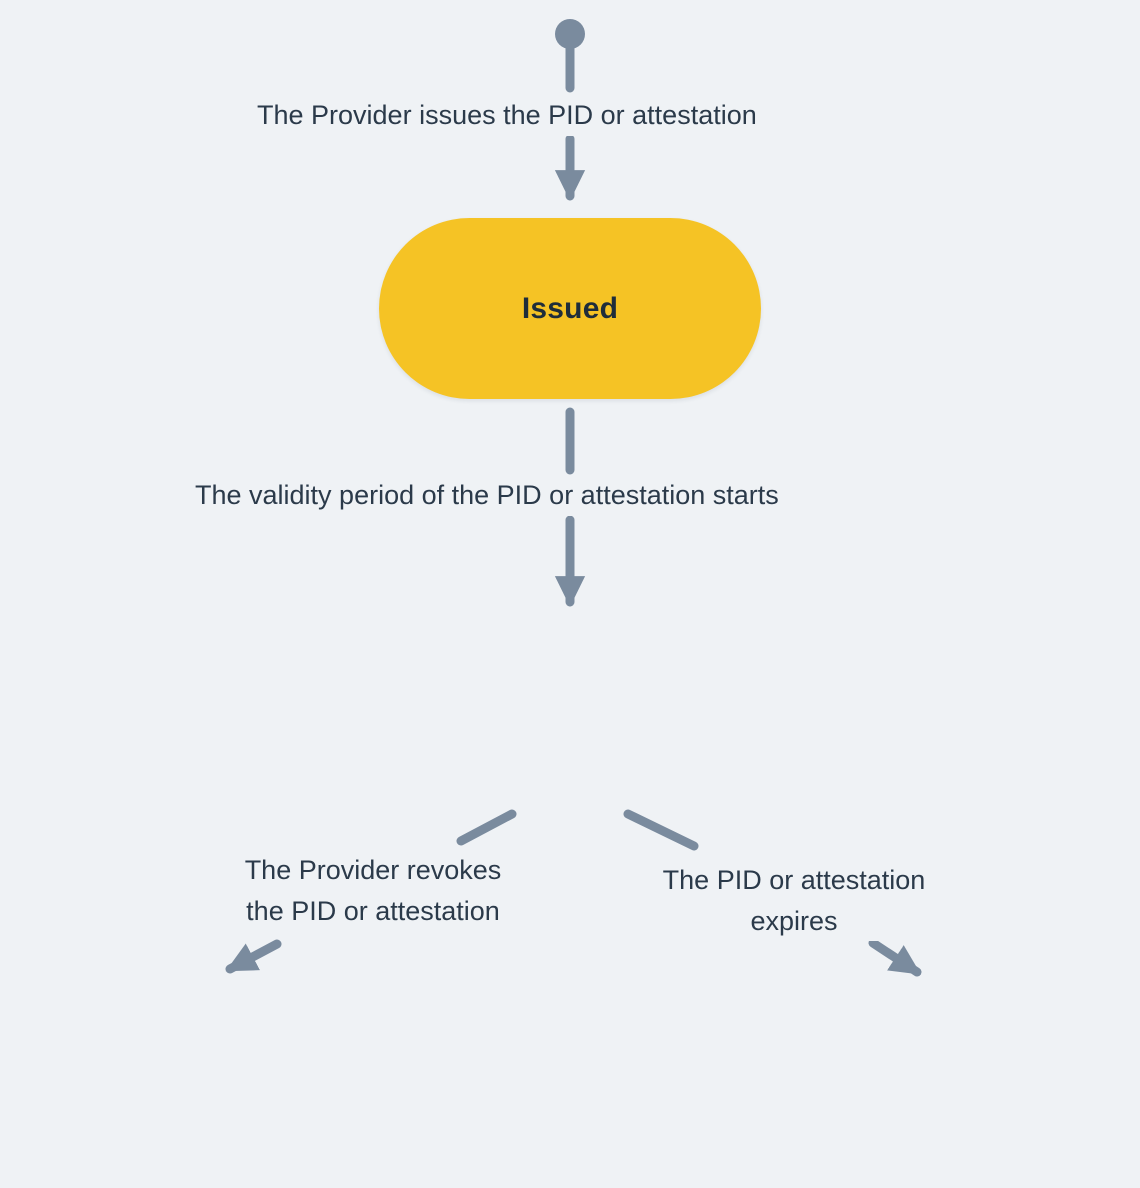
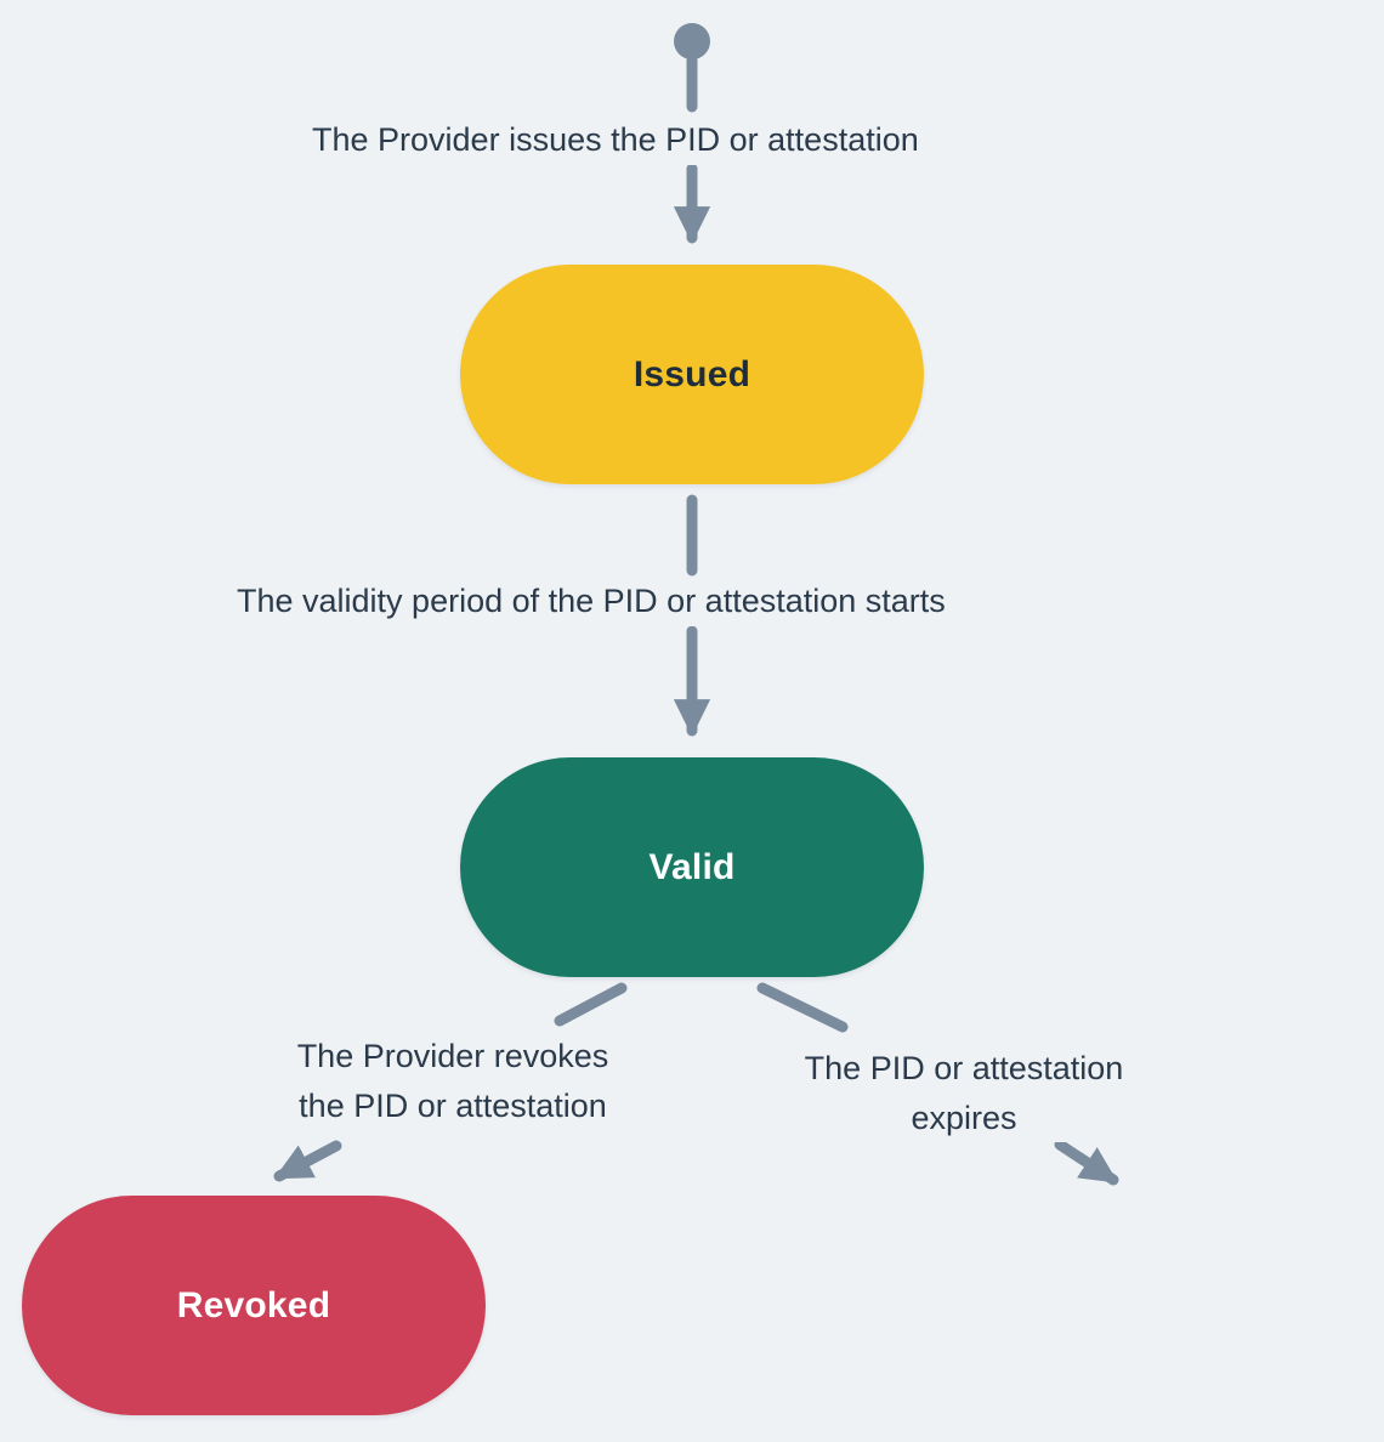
  The Provider issues the PID or attestation
  The validity period of the PID or attestation starts
  The Provider revokes the PID or attestation
  The PID or attestation expires
  Issued
+ Valid
+ Revoked
